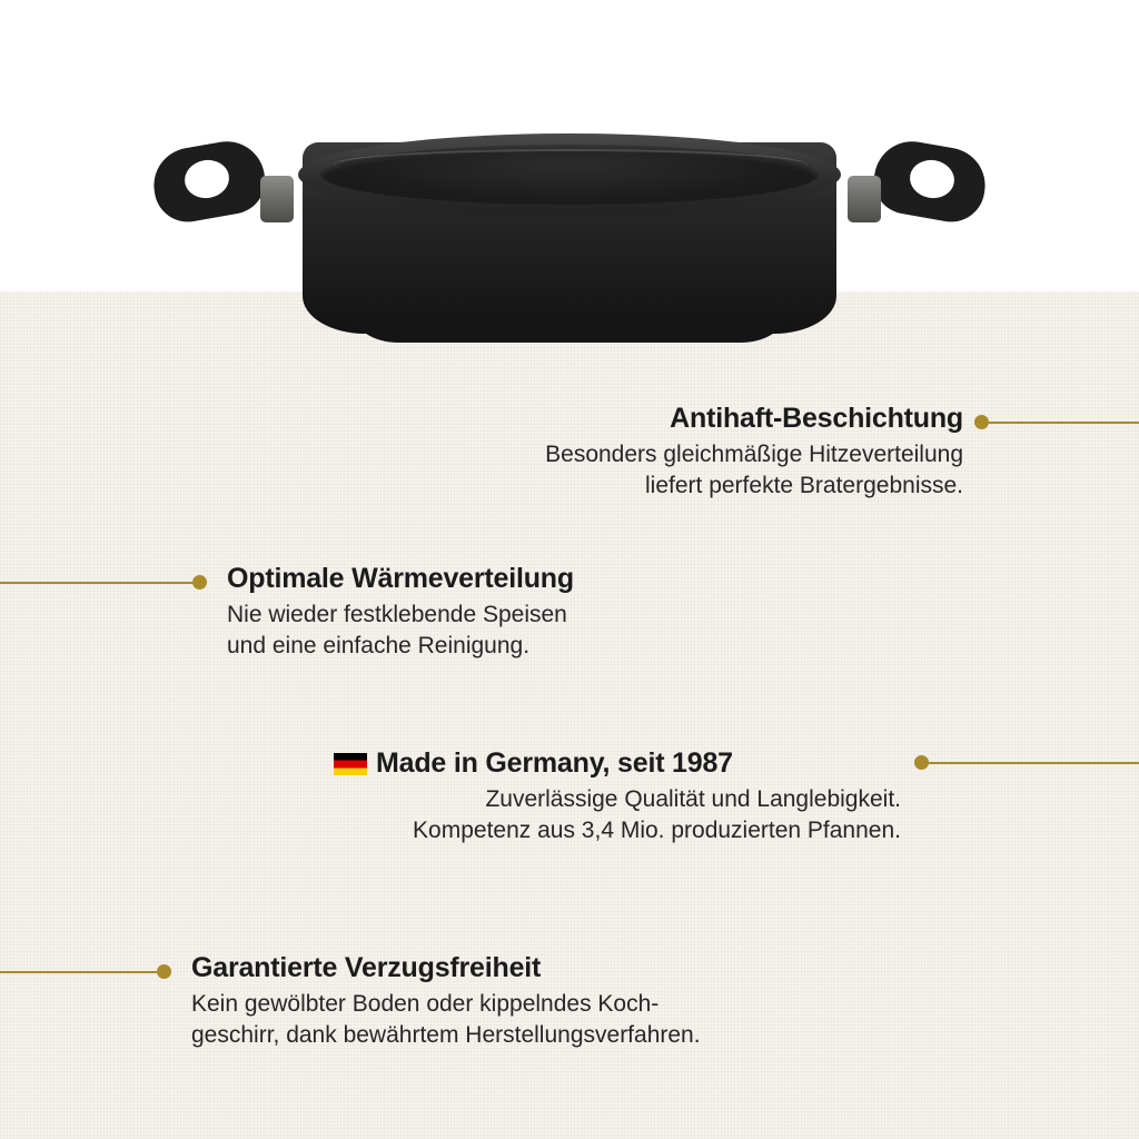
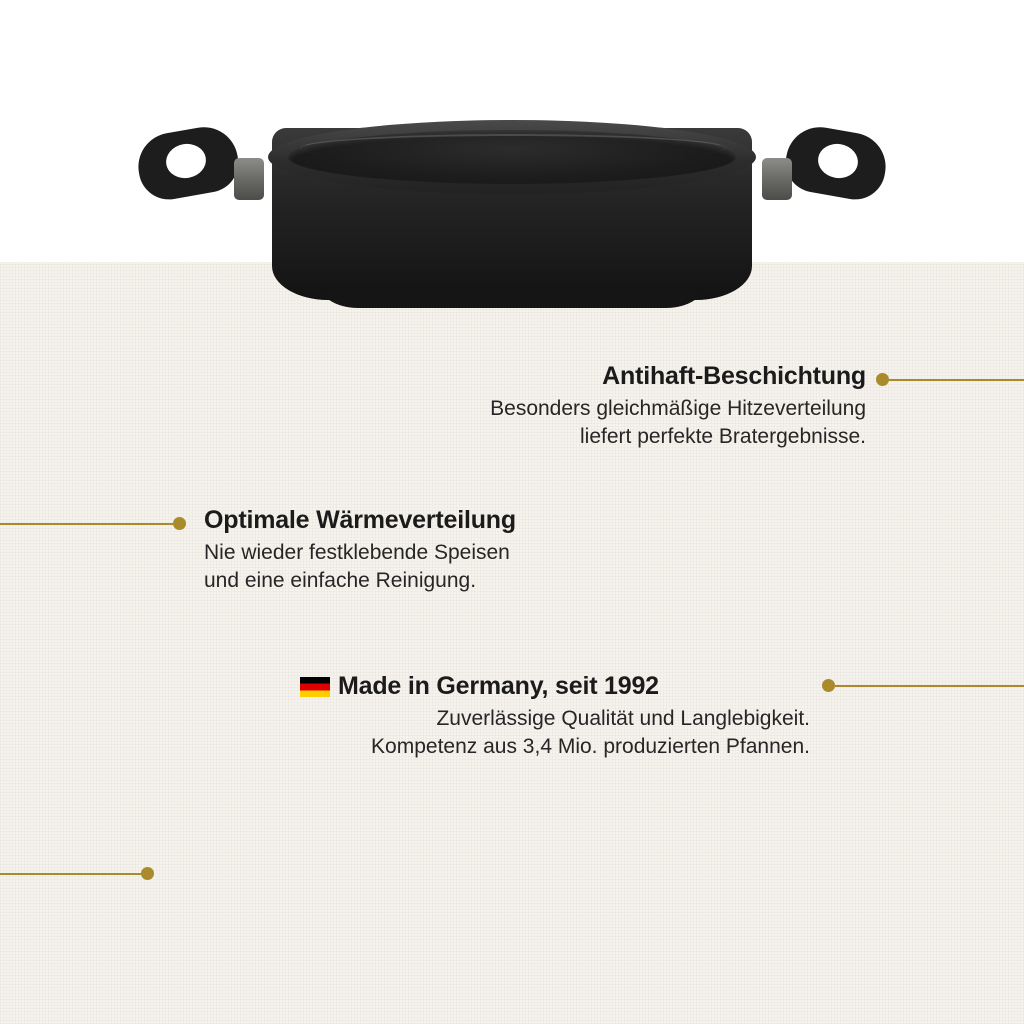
  Antihaft-Beschichtung
  Besonders gleichmäßige Hitzeverteilung
  liefert perfekte Bratergebnisse.
  Optimale Wärmeverteilung
  Nie wieder festklebende Speisen
  und eine einfache Reinigung.
- Made in Germany, seit 1987
+ Made in Germany, seit 1992
  Zuverlässige Qualität und Langlebigkeit.
  Kompetenz aus 3,4 Mio. produzierten Pfannen.
- Garantierte Verzugsfreiheit
- Kein gewölbter Boden oder kippelndes Koch-
- geschirr, dank bewährtem Herstellungsverfahren.
